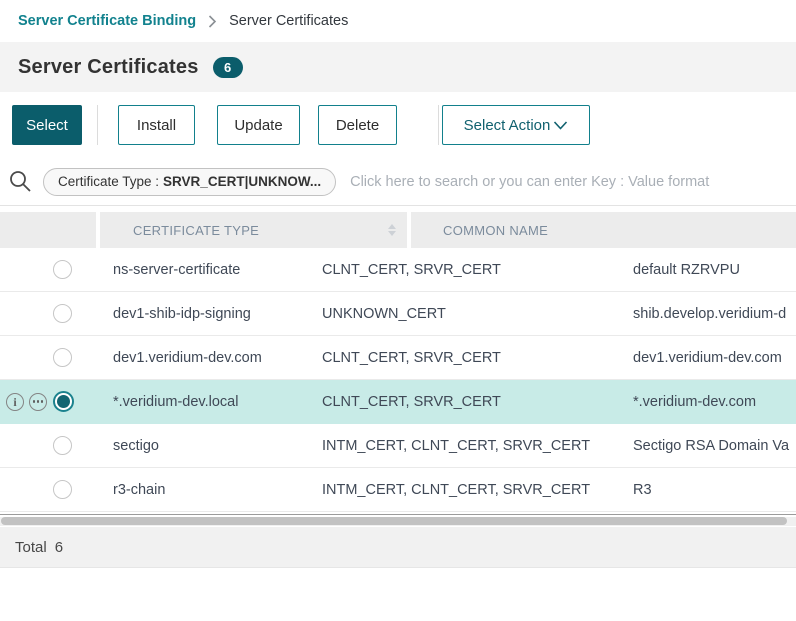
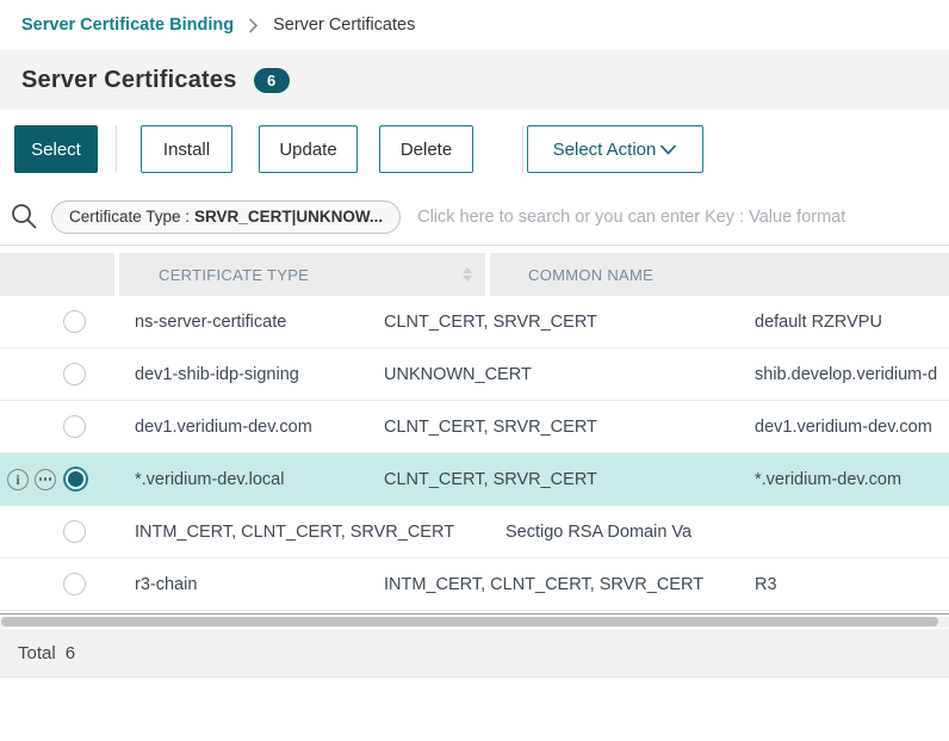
  Server Certificate Binding
  Server Certificates
  Server Certificates
  6
  Select
  Install
  Update
  Delete
  Select Action
  Certificate Type :
  SRVR_CERT|UNKNOW...
  Click here to search or you can enter Key : Value format
  CERTIFICATE TYPE
  COMMON NAME
  ns-server-certificate
  CLNT_CERT, SRVR_CERT
  default RZRVPU
  dev1-shib-idp-signing
  UNKNOWN_CERT
  shib.develop.veridium-d
  dev1.veridium-dev.com
  CLNT_CERT, SRVR_CERT
  dev1.veridium-dev.com
  i
  *.veridium-dev.local
  CLNT_CERT, SRVR_CERT
  *.veridium-dev.com
- sectigo
  INTM_CERT, CLNT_CERT, SRVR_CERT
  Sectigo RSA Domain Va
  r3-chain
  INTM_CERT, CLNT_CERT, SRVR_CERT
  R3
  Total
  6
